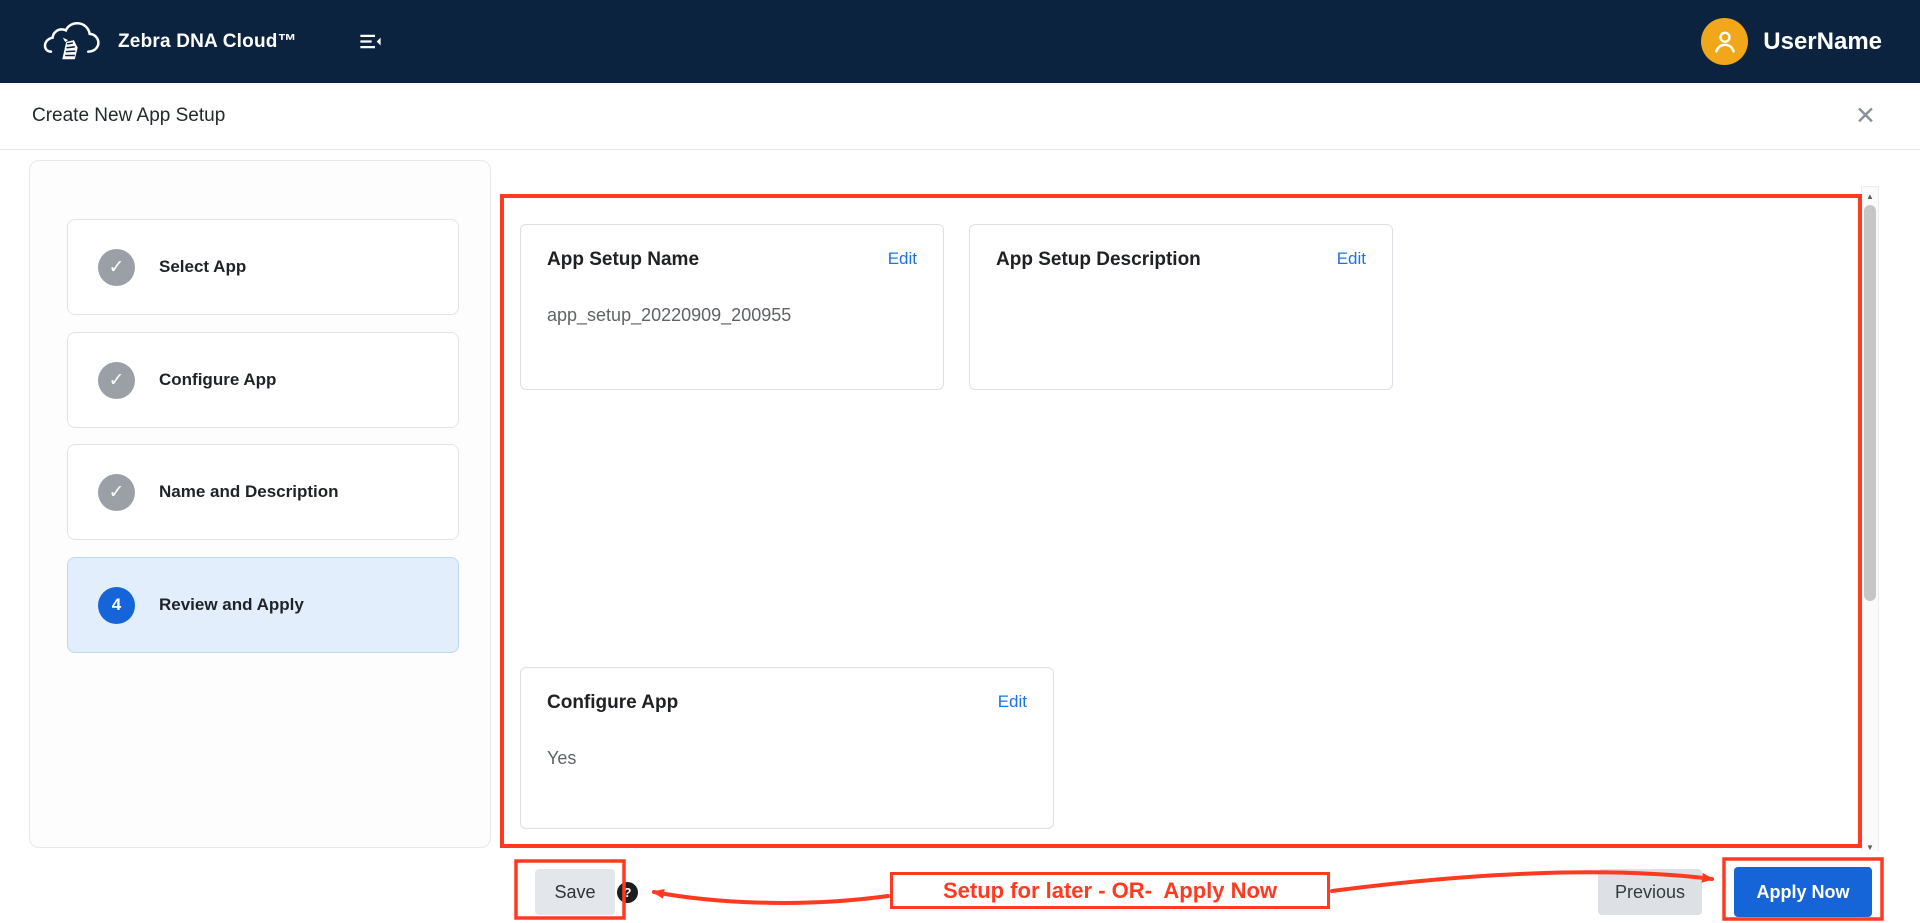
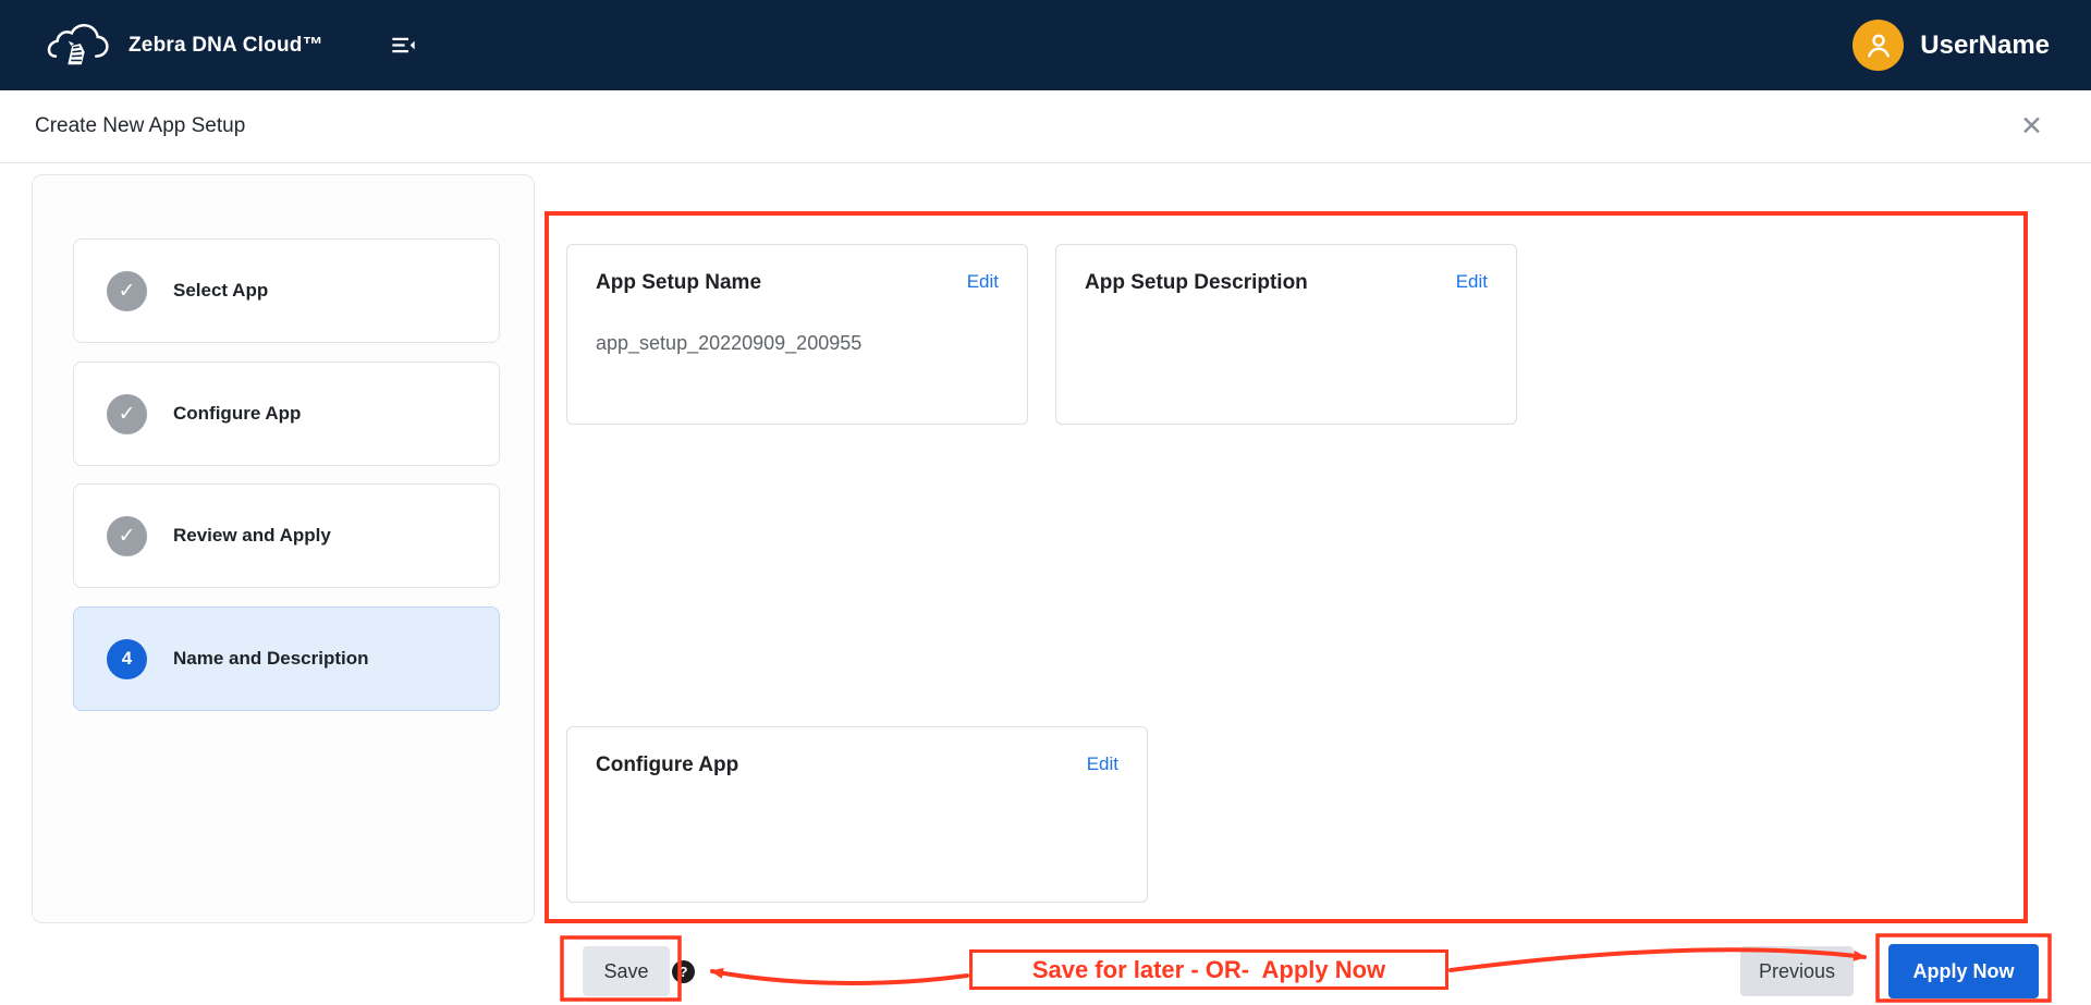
  Zebra DNA Cloud™
  UserName
  Create New App Setup
  ✕
  ✓
  Select App
  ✓
  Configure App
  ✓
- Name and Description
+ Review and Apply
  4
- Review and Apply
+ Name and Description
  App Setup Name
  Edit
  app_setup_20220909_200955
  App Setup Description
  Edit
  Configure App
  Edit
- Yes
- ▲
- ▼
  Save
  ?
  Previous
  Apply Now
- Setup for later - OR- Apply Now
+ Save for later - OR- Apply Now
